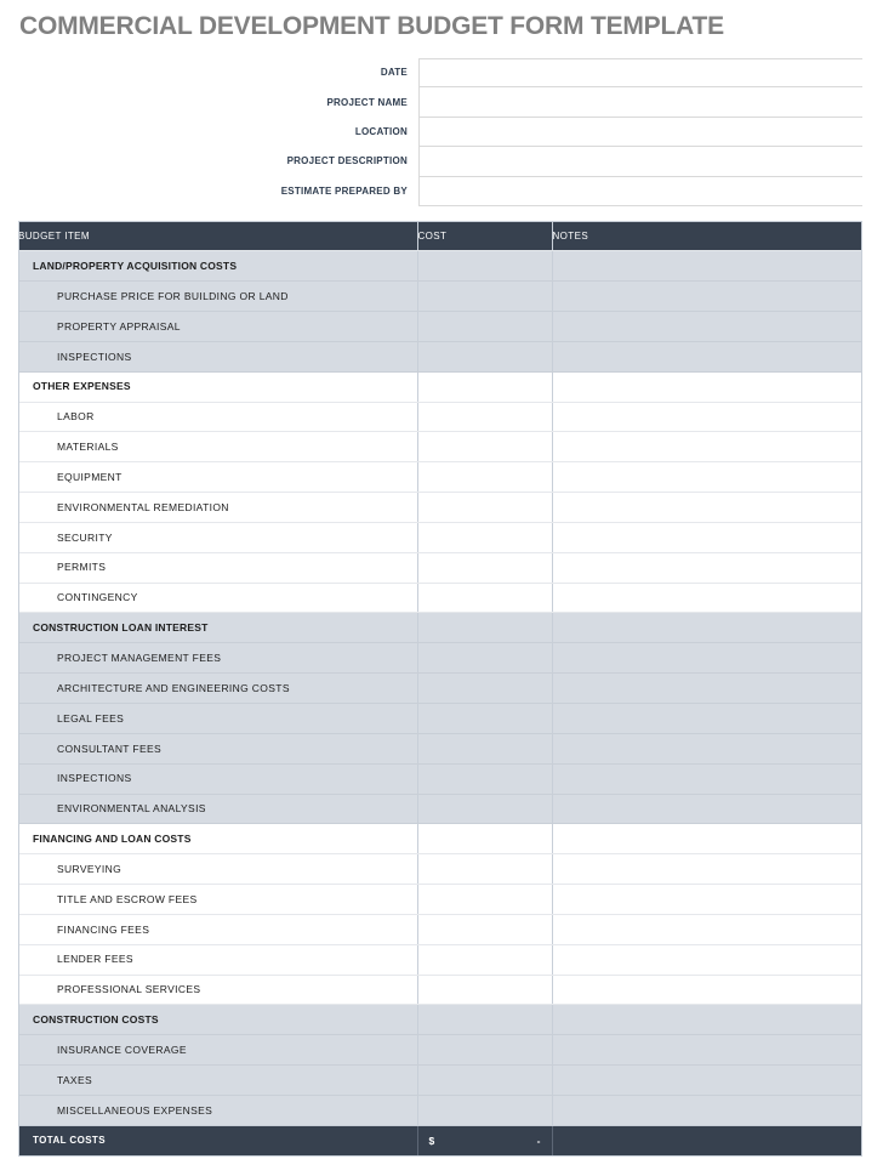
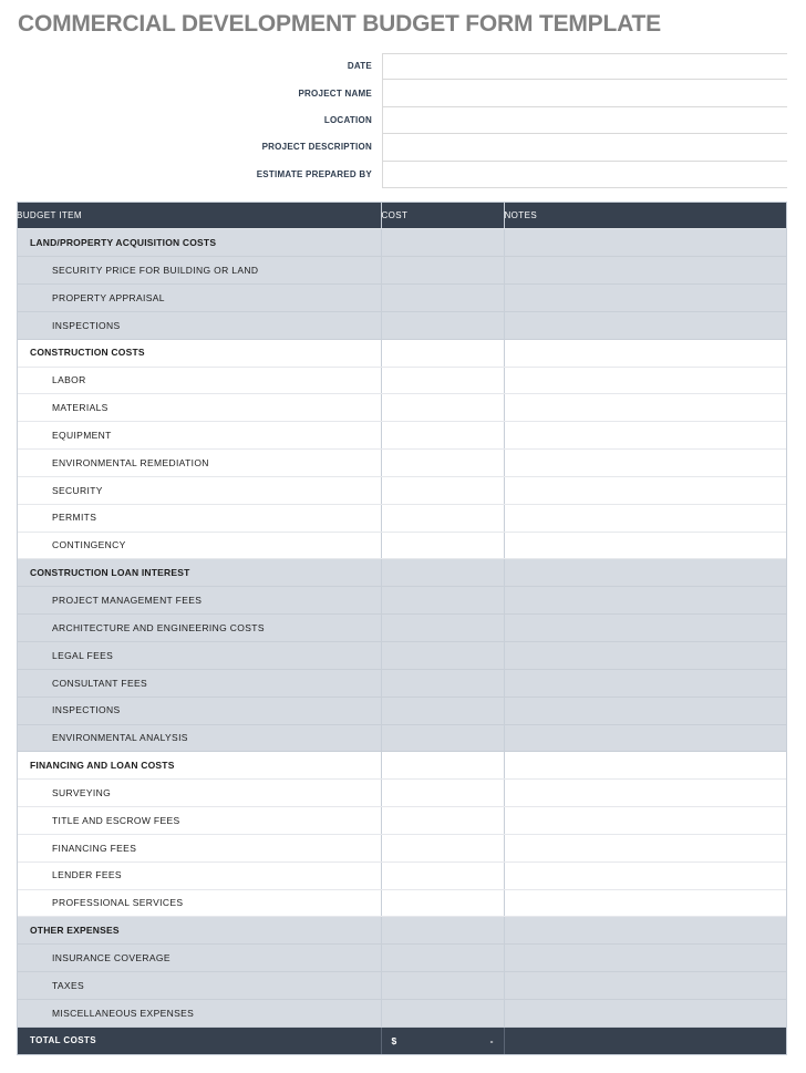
  COMMERCIAL DEVELOPMENT BUDGET FORM TEMPLATE
  DATE
  PROJECT NAME
  LOCATION
  PROJECT DESCRIPTION
  ESTIMATE PREPARED BY
  BUDGET ITEM	COST	NOTES
  LAND/PROPERTY ACQUISITION COSTS
- PURCHASE PRICE FOR BUILDING OR LAND
+ SECURITY PRICE FOR BUILDING OR LAND
  PROPERTY APPRAISAL
  INSPECTIONS
- OTHER EXPENSES
+ CONSTRUCTION COSTS
  LABOR
  MATERIALS
  EQUIPMENT
  ENVIRONMENTAL REMEDIATION
  SECURITY
  PERMITS
  CONTINGENCY
  CONSTRUCTION LOAN INTEREST
  PROJECT MANAGEMENT FEES
  ARCHITECTURE AND ENGINEERING COSTS
  LEGAL FEES
  CONSULTANT FEES
  INSPECTIONS
  ENVIRONMENTAL ANALYSIS
  FINANCING AND LOAN COSTS
  SURVEYING
  TITLE AND ESCROW FEES
  FINANCING FEES
  LENDER FEES
  PROFESSIONAL SERVICES
- CONSTRUCTION COSTS
+ OTHER EXPENSES
  INSURANCE COVERAGE
  TAXES
  MISCELLANEOUS EXPENSES
  TOTAL COSTS	$ -
